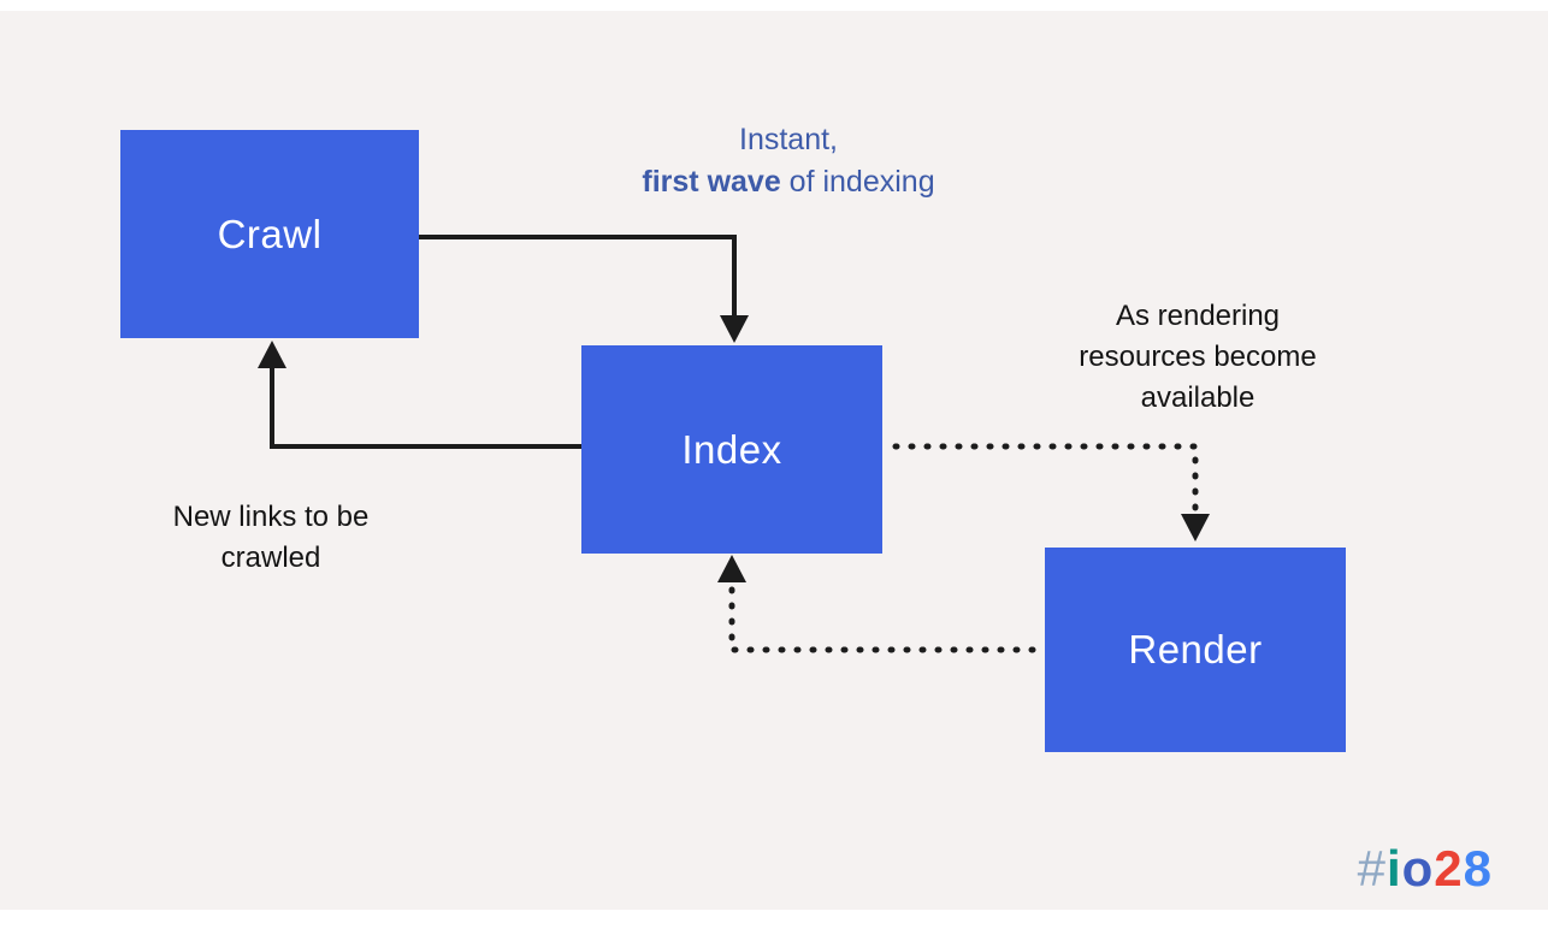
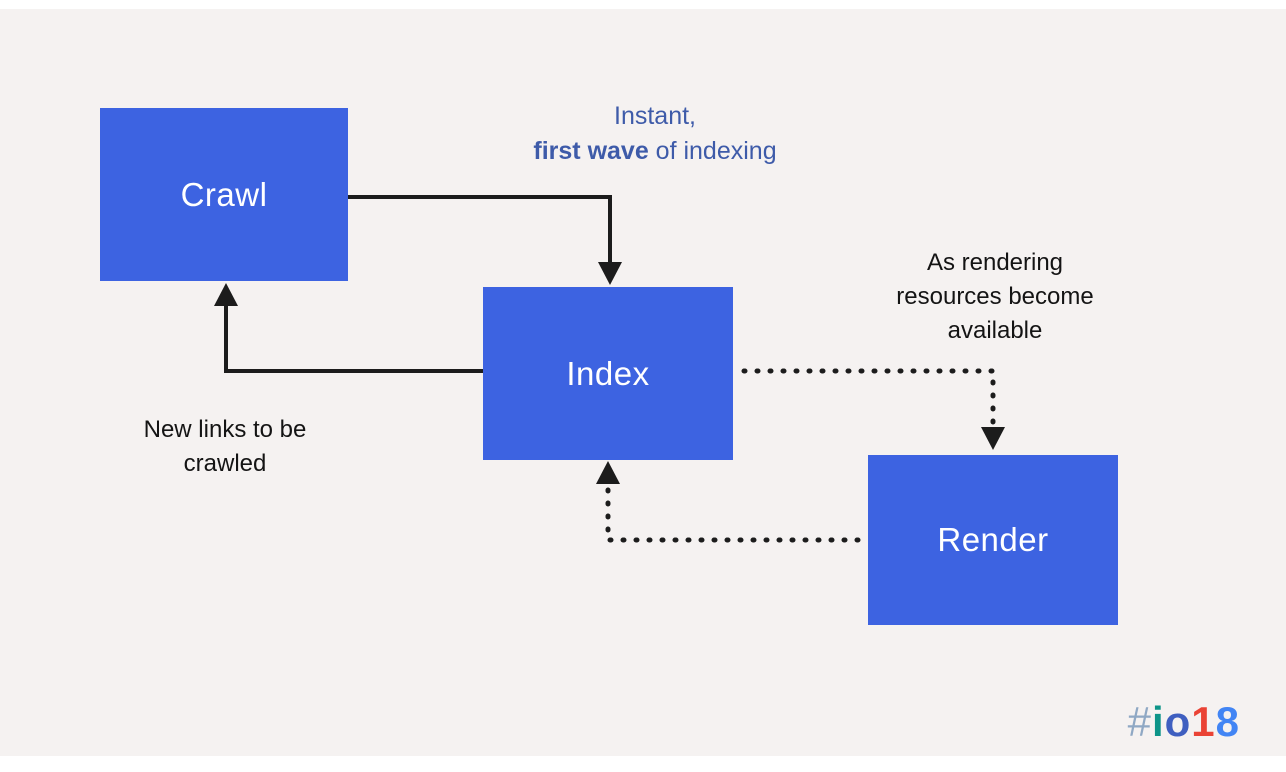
  Crawl
  Index
  Render
  Instant,
  first wave of indexing
  New links to be
  crawled
  As rendering
  resources become
  available
- #io28
+ #io18
